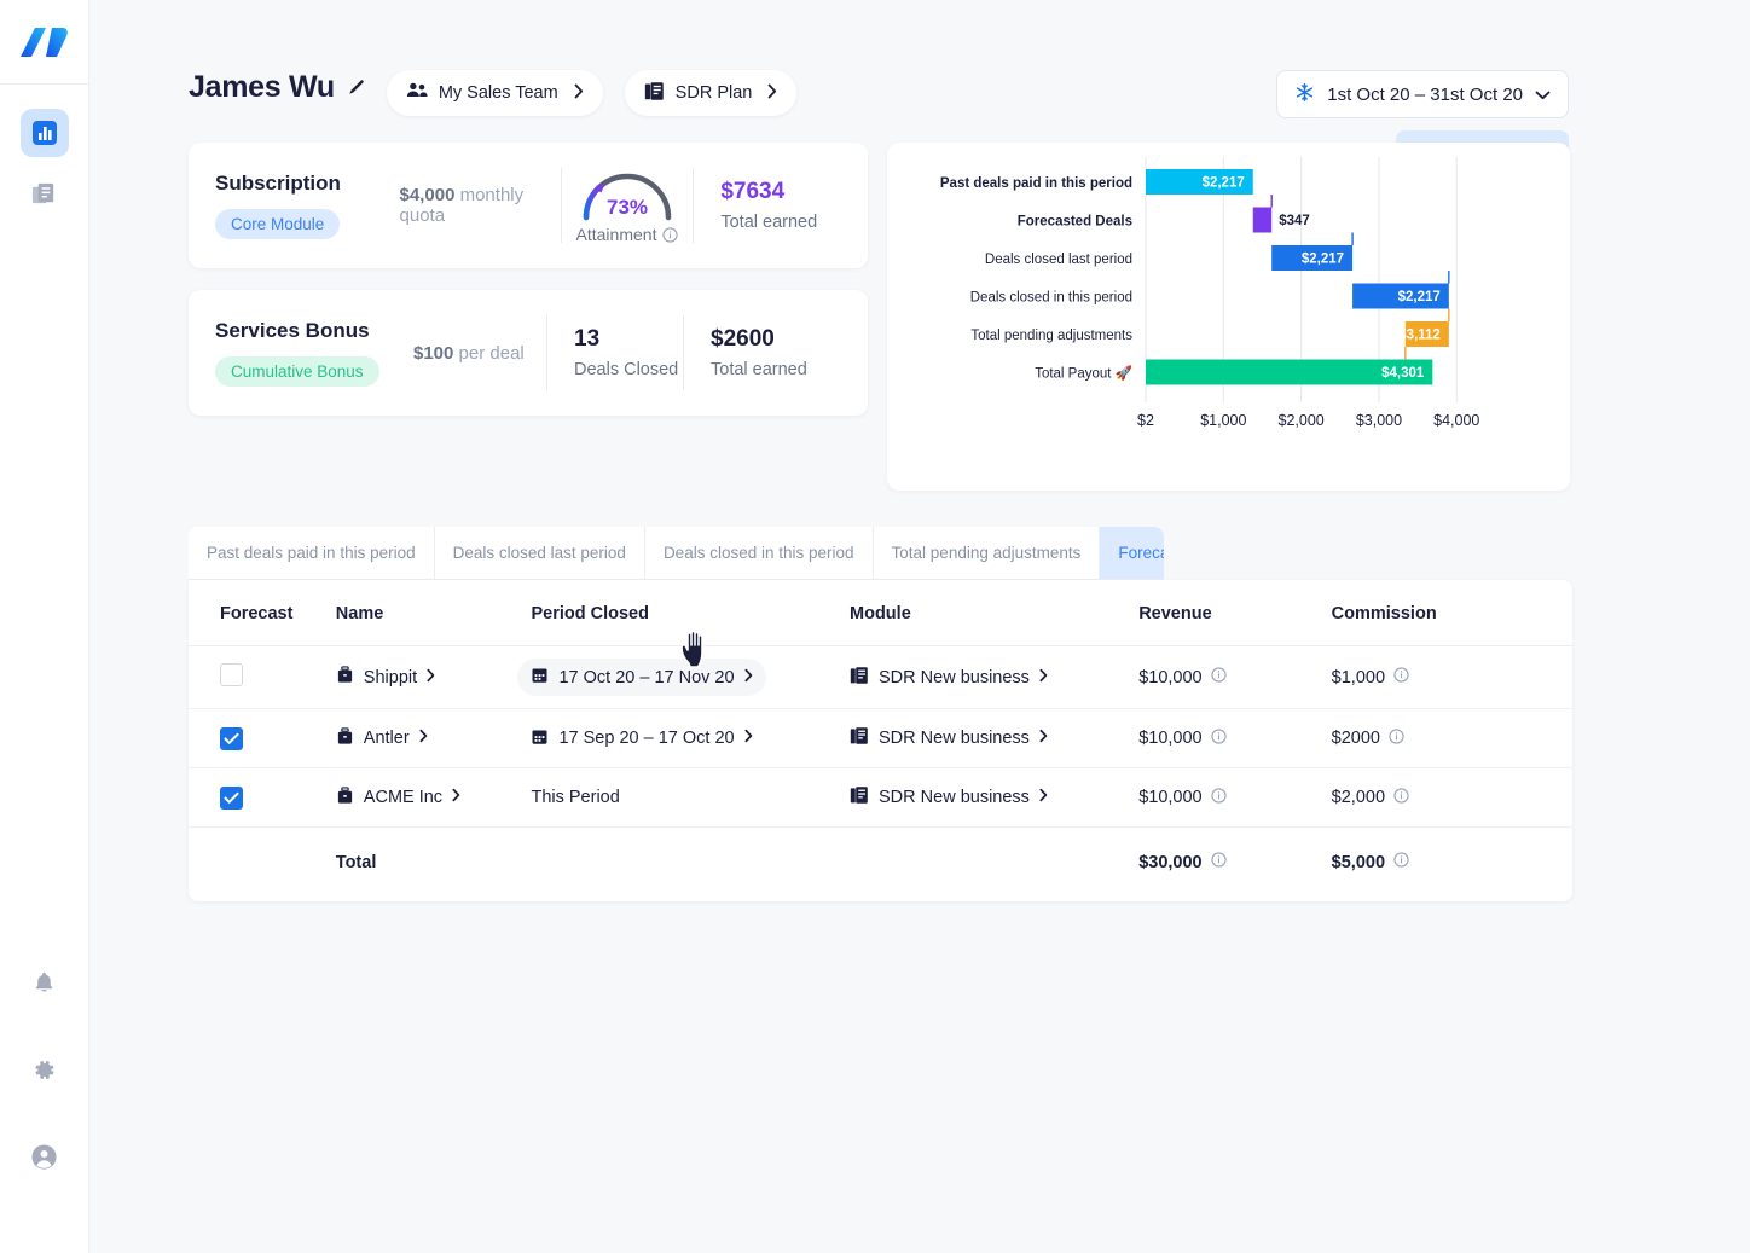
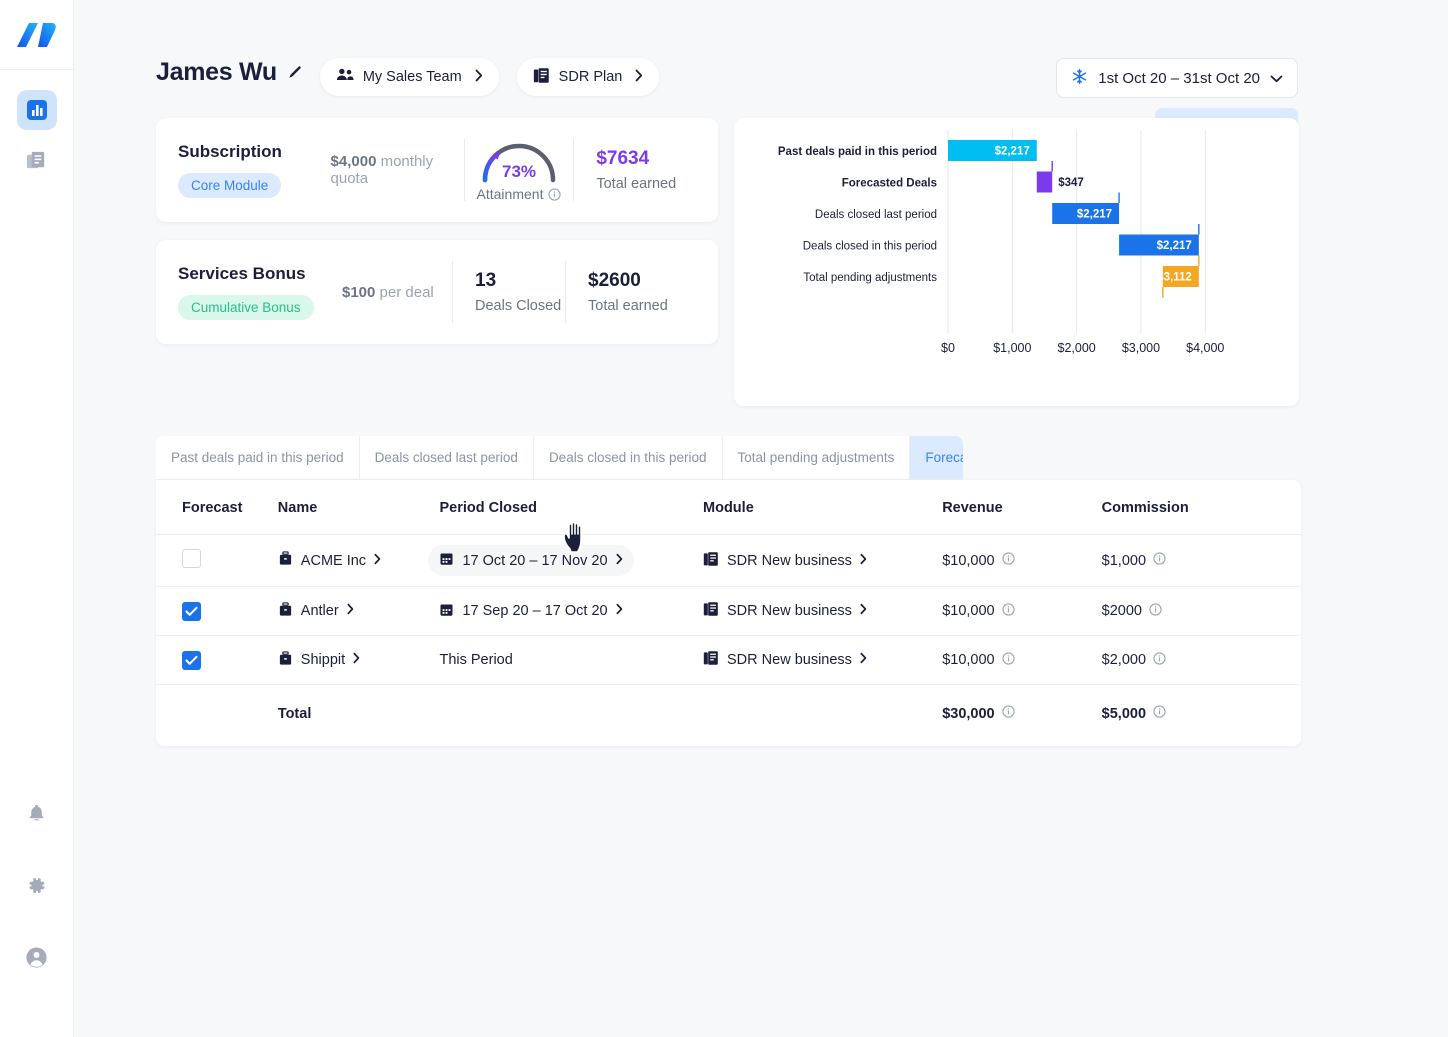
  James Wu
  My Sales Team
  SDR Plan
  1st Oct 20 – 31st Oct 20
  Subscription
  Core Module
  $4,000 monthly quota
  73%
  Attainment
  $7634
  Total earned
  Services Bonus
  Cumulative Bonus
  $100 per deal
  13
  Deals Closed
  $2600
  Total earned
- $2
+ $0
  $1,000
  $2,000
  $3,000
  $4,000
  $2,217
  Past deals paid in this period
  $347
  Forecasted Deals
  $2,217
  Deals closed last period
  $2,217
  Deals closed in this period
  -$3,112
  Total pending adjustments
- $4,301
- Total Payout 🚀
  Past deals paid in this period
  Deals closed last period
  Deals closed in this period
  Total pending adjustments
  Forecast	Name	Period Closed	Module	Revenue	Commission
- 	Shippit	17 Oct 20 – 17 Nov 20	SDR New business	$10,000	$1,000
+ 	ACME Inc	17 Oct 20 – 17 Nov 20	SDR New business	$10,000	$1,000
  	Antler	17 Sep 20 – 17 Oct 20	SDR New business	$10,000	$2000
- 	ACME Inc	This Period	SDR New business	$10,000	$2,000
+ 	Shippit	This Period	SDR New business	$10,000	$2,000
  	Total			$30,000	$5,000
